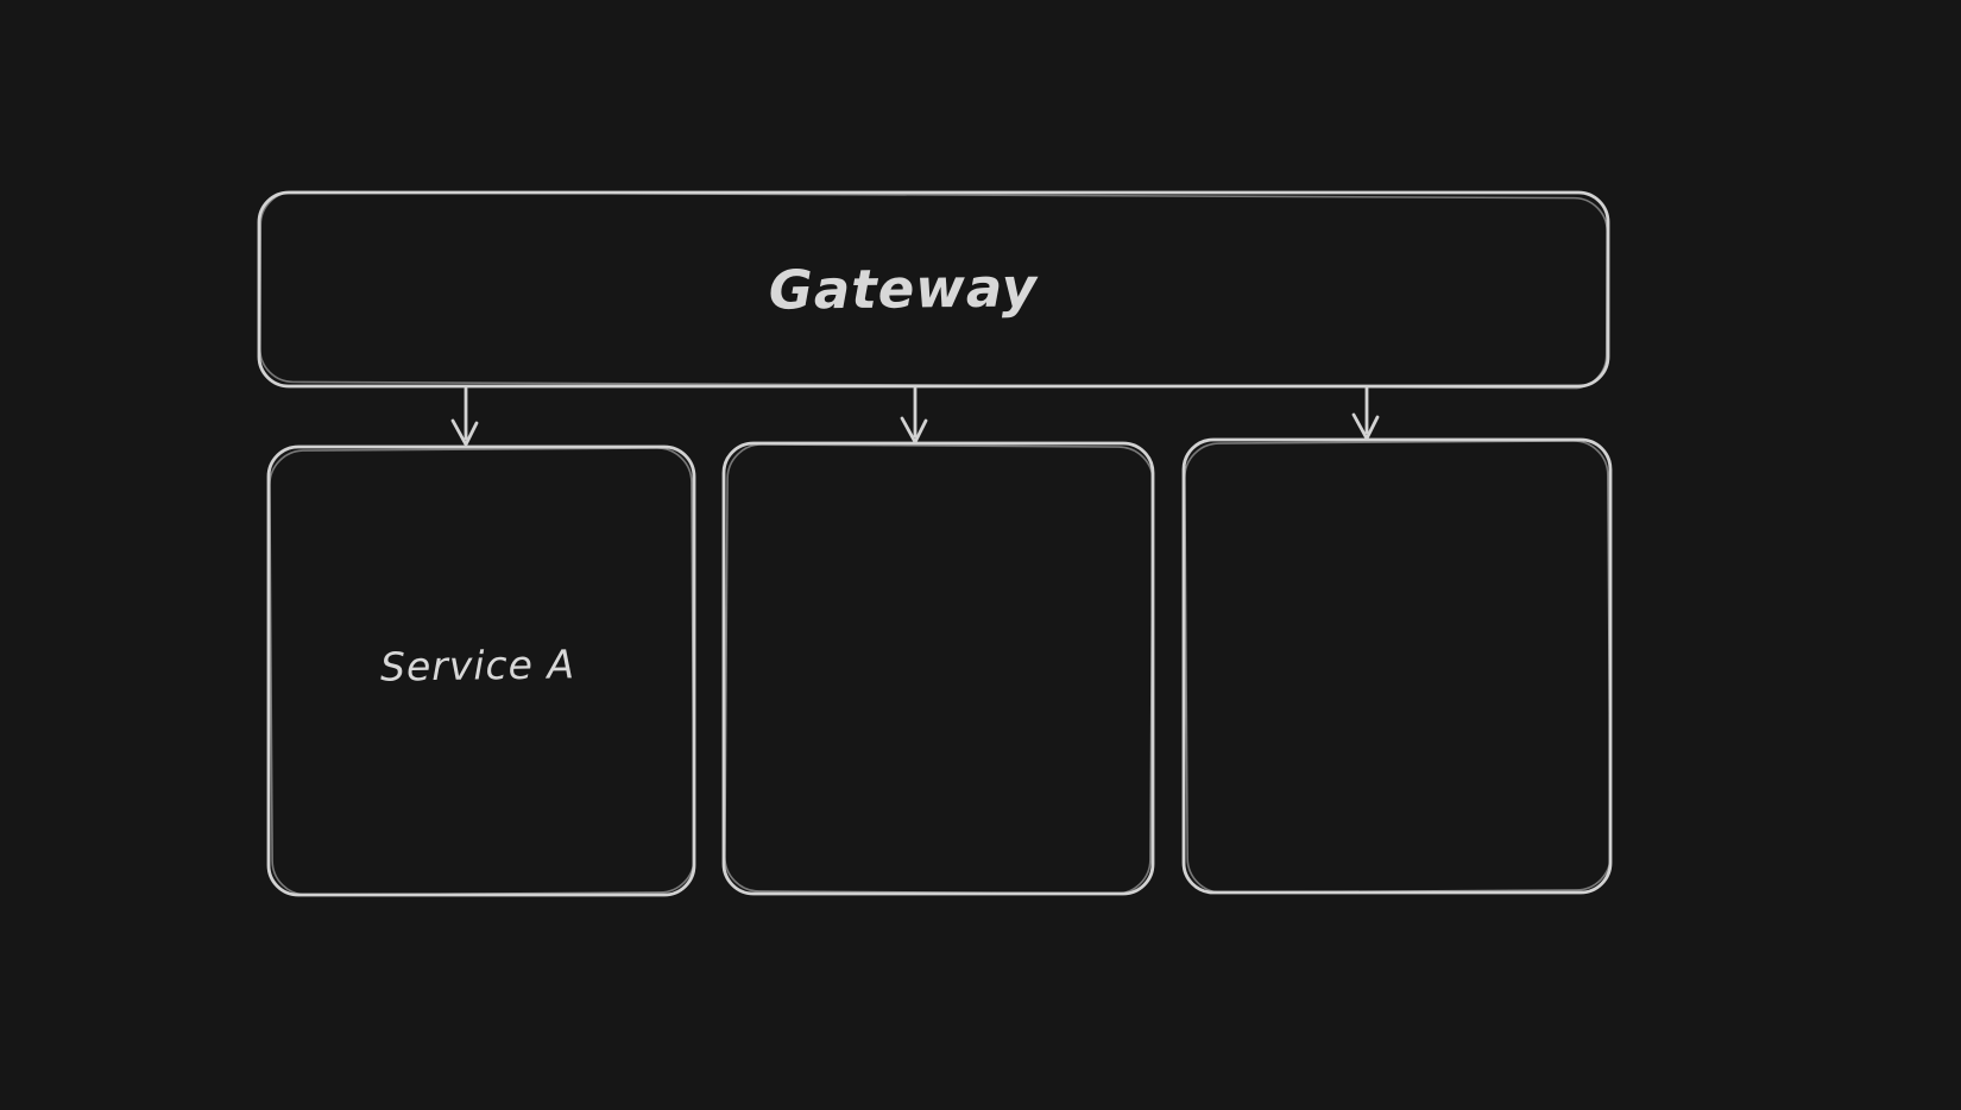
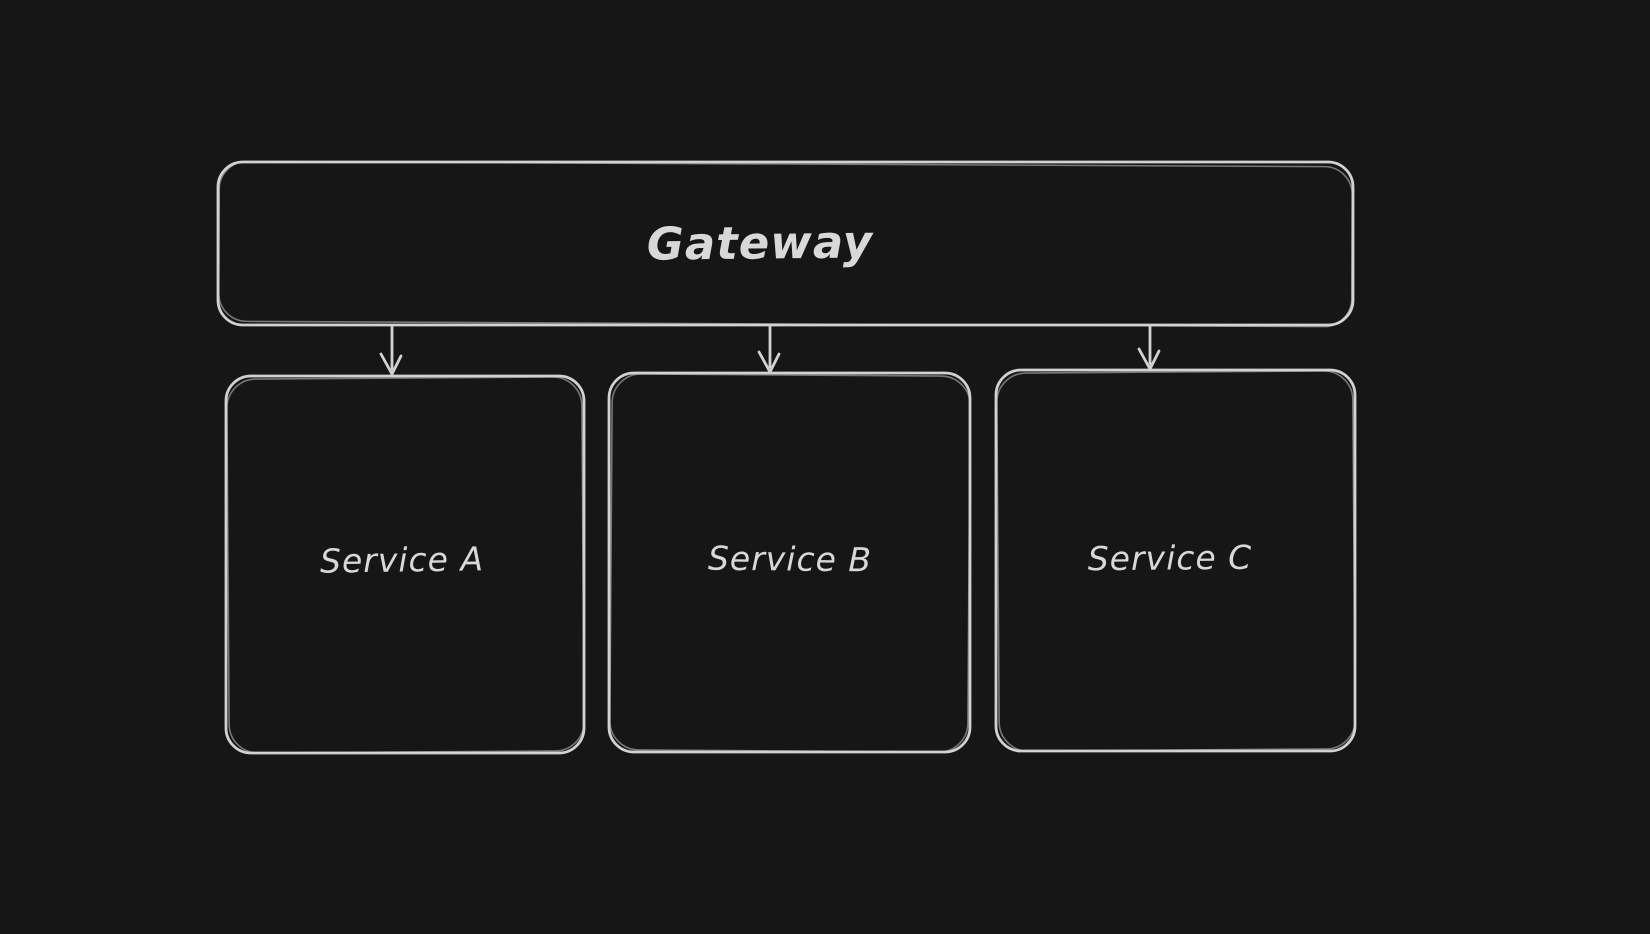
  Gateway
  Service A
+ Service B
+ Service C
